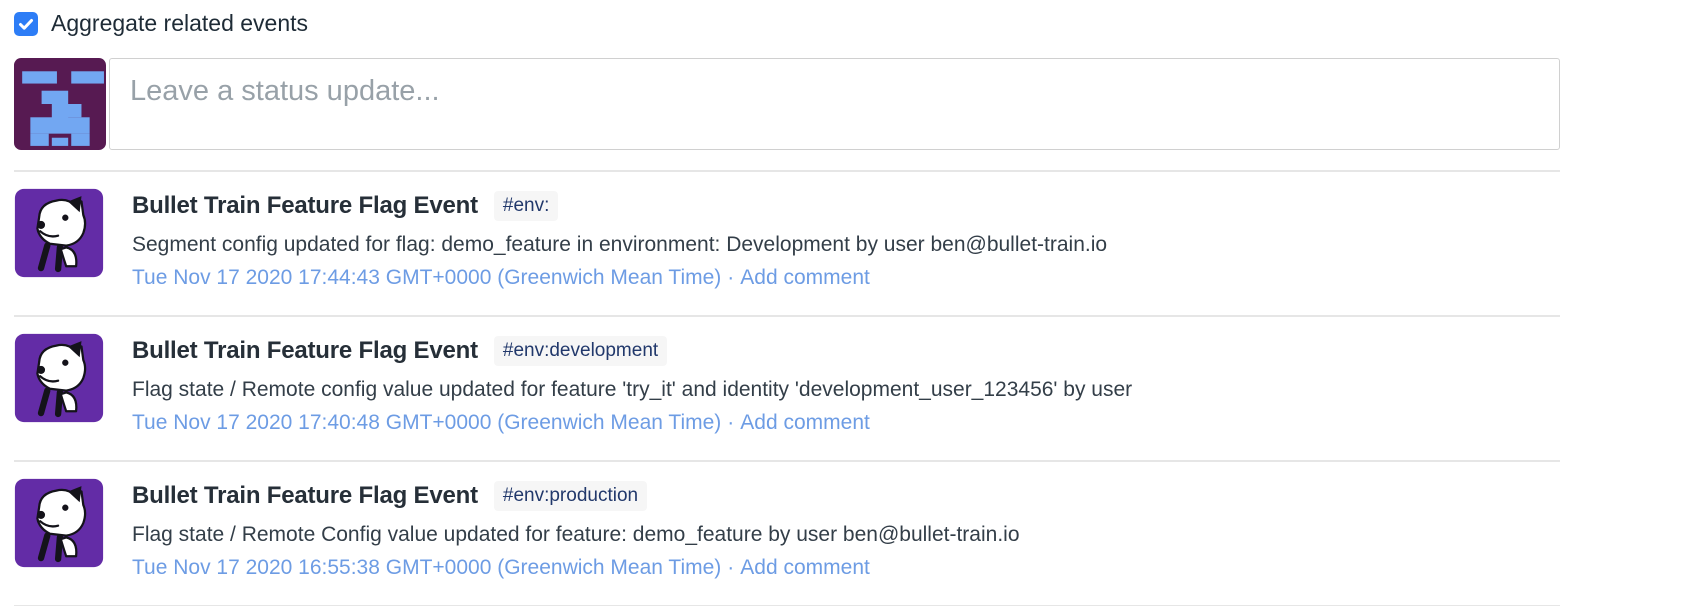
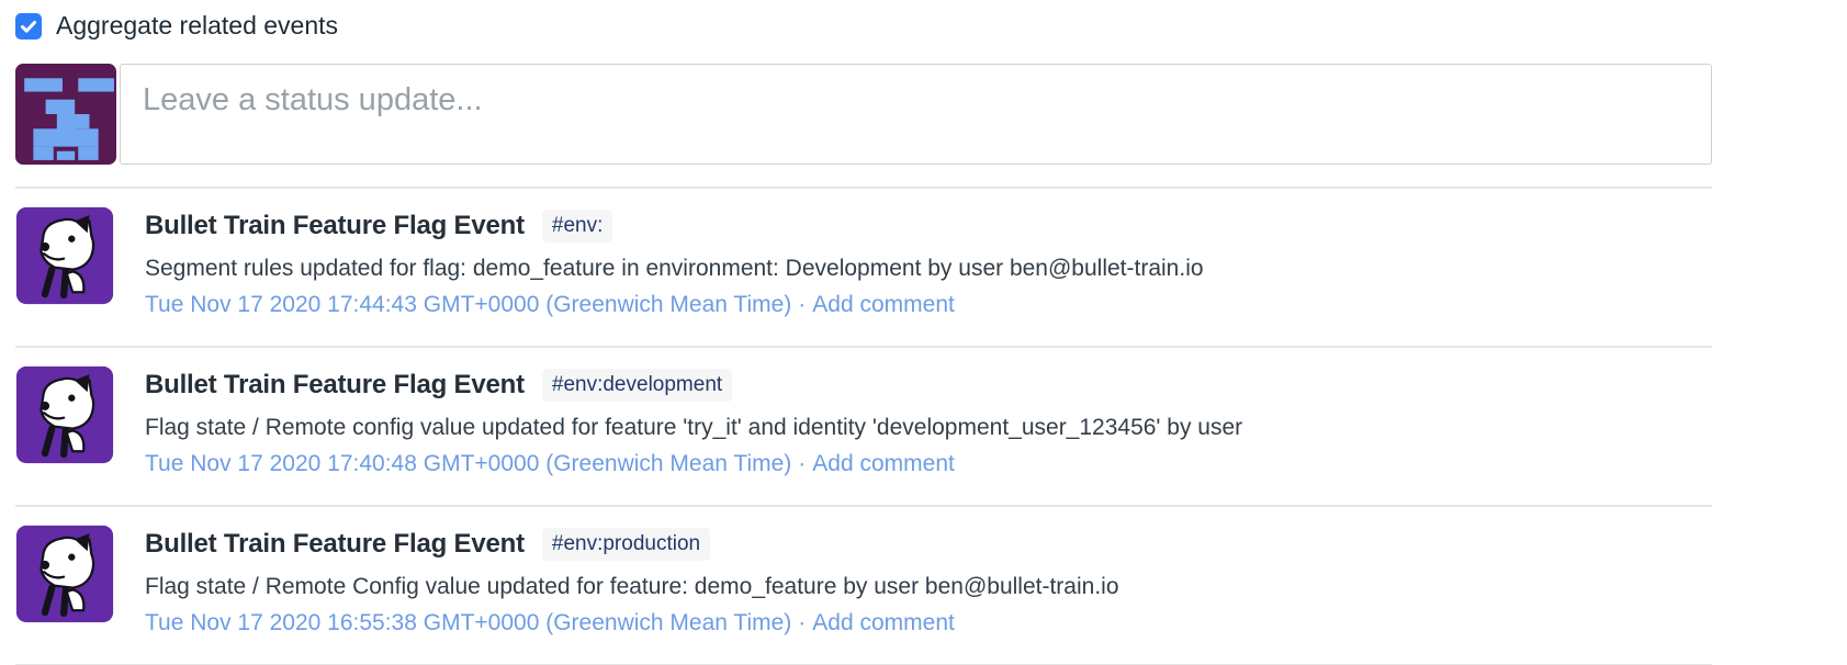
  Aggregate related events
  Leave a status update...
  Bullet Train Feature Flag Event
  #env:
- Segment config updated for flag: demo_feature in environment: Development by user ben@bullet-train.io
+ Segment rules updated for flag: demo_feature in environment: Development by user ben@bullet-train.io
  Tue Nov 17 2020 17:44:43 GMT+0000 (Greenwich Mean Time) · Add comment
  Bullet Train Feature Flag Event
  #env:development
  Flag state / Remote config value updated for feature 'try_it' and identity 'development_user_123456' by user
  Tue Nov 17 2020 17:40:48 GMT+0000 (Greenwich Mean Time) · Add comment
  Bullet Train Feature Flag Event
  #env:production
  Flag state / Remote Config value updated for feature: demo_feature by user ben@bullet-train.io
  Tue Nov 17 2020 16:55:38 GMT+0000 (Greenwich Mean Time) · Add comment
